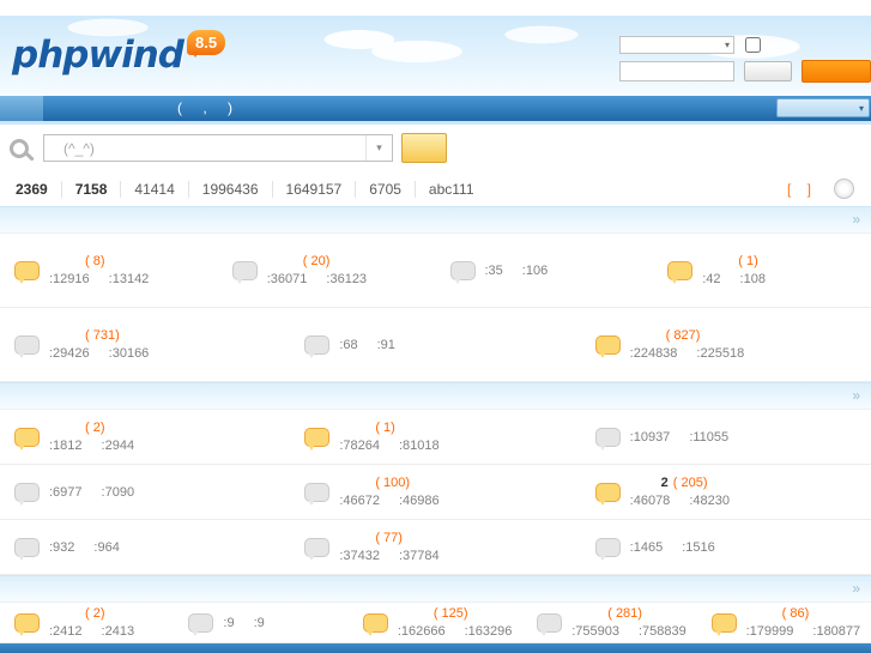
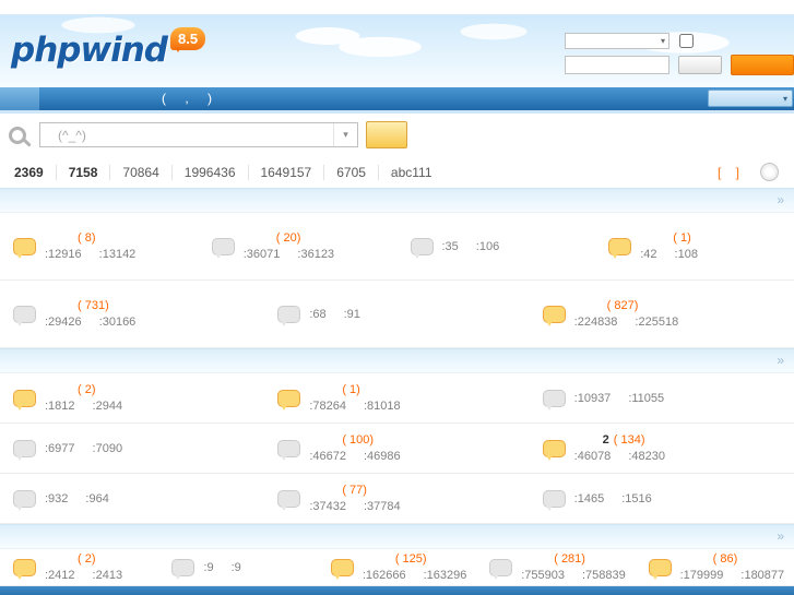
  phpwind
  8.5
  ▾
  ( , )
  ▾
  (^_^)
  ▾
  2369
  7158
- 41414
+ 70864
  1996436
  1649157
  6705
  abc111
  [ ]
  »
  ( 8)
  :12916 :13142
  ( 20)
  :36071 :36123
  :35 :106
  ( 1)
  :42 :108
  ( 731)
  :29426 :30166
  :68 :91
  ( 827)
  :224838 :225518
  »
  ( 2)
  :1812 :2944
  ( 1)
  :78264 :81018
  :10937 :11055
  :6977 :7090
  ( 100)
  :46672 :46986
- 2 ( 205)
+ 2 ( 134)
  :46078 :48230
  :932 :964
  ( 77)
  :37432 :37784
  :1465 :1516
  »
  ( 2)
  :2412 :2413
  :9 :9
  ( 125)
  :162666 :163296
  ( 281)
  :755903 :758839
  ( 86)
  :179999 :180877
